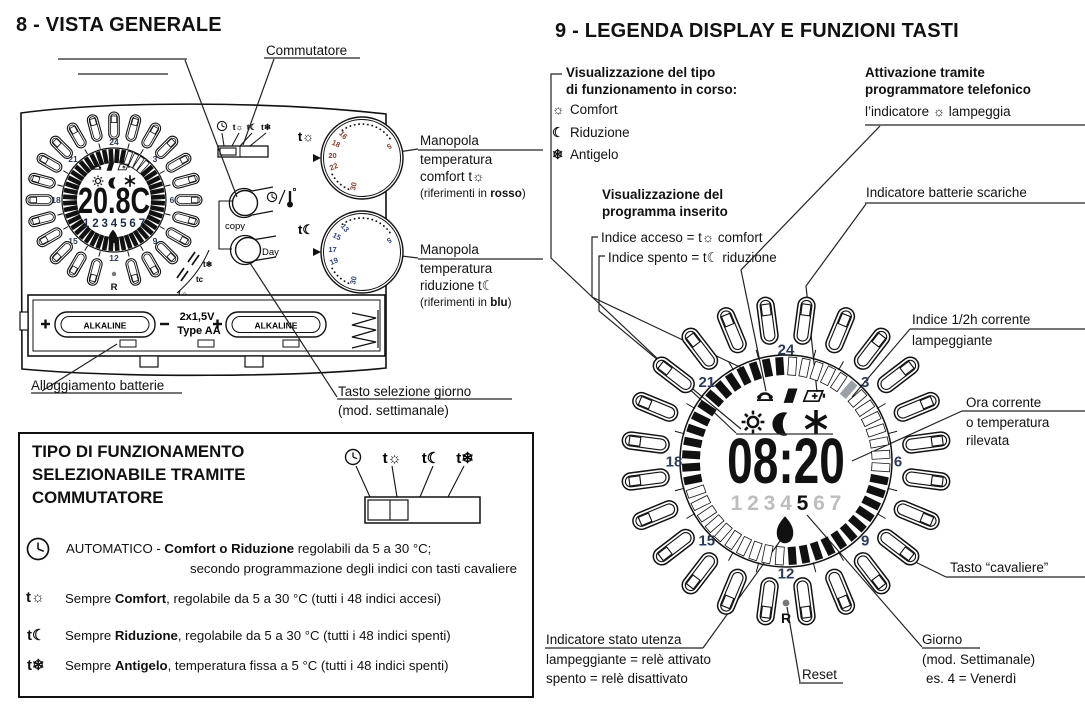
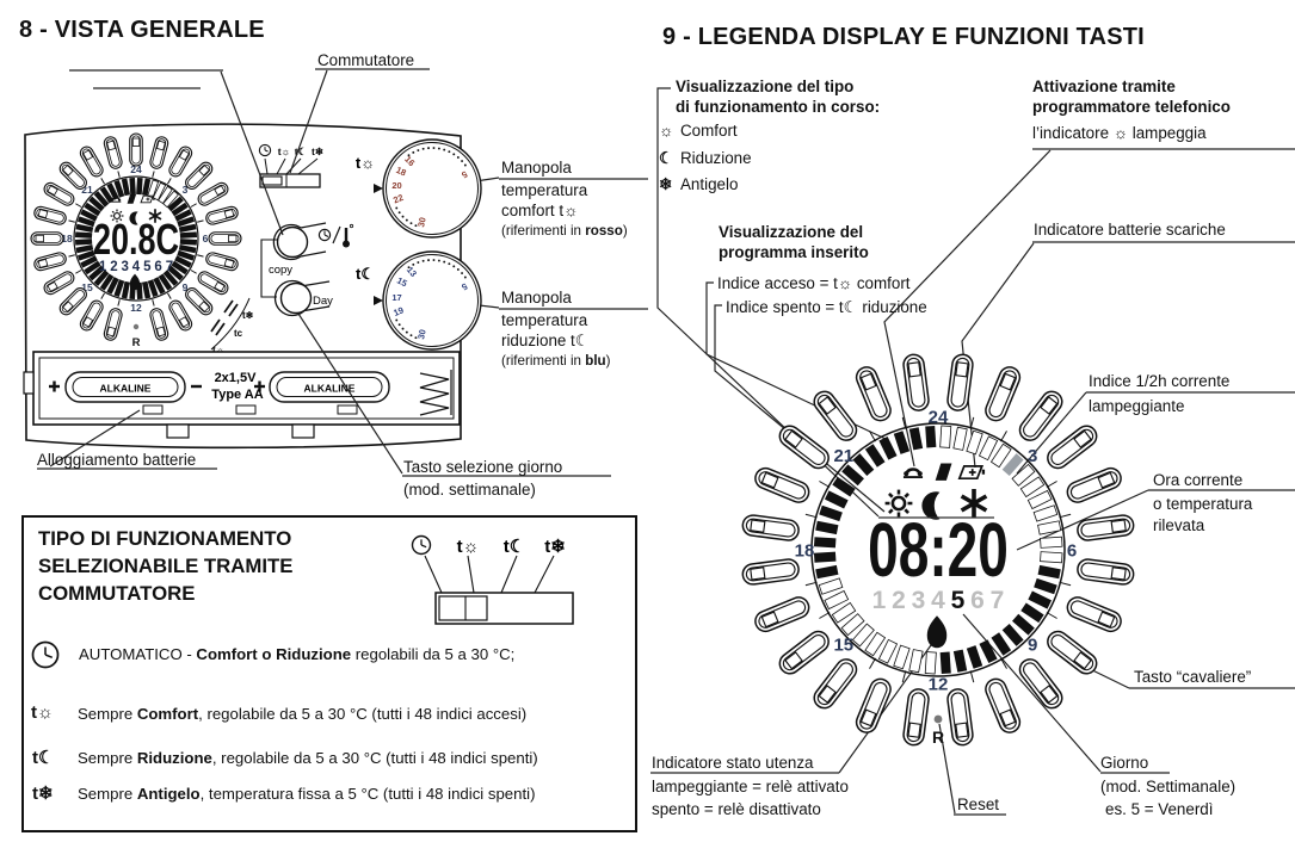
  t☼
  t☾
  t❄
  copy
  Day
  t❄
  tc
  t☼
  ALKALINE
  ALKALINE
  2x1,5V
  Type AA
  t☼
  t☾
  t☼
  t☾
  t❄
  24
  3
  6
  9
  12
  15
  18
  21
  20.8C
  1
  2
  3
  4
  5
  6
  7
  R
  24
  3
  6
  9
  12
  15
  18
  21
  08:20
  1
  2
  3
  4
  5
  6
  7
  R
  20
  17
  8 - VISTA GENERALE
  9 - LEGENDA DISPLAY E FUNZIONI TASTI
  Commutatore
  Manopola
  temperatura
  comfort t☼
  (riferimenti in rosso)
  Manopola
  temperatura
  riduzione t☾
  (riferimenti in blu)
  Alloggiamento batterie
  Tasto selezione giorno
  (mod. settimanale)
  TIPO DI FUNZIONAMENTO
  SELEZIONABILE TRAMITE
  COMMUTATORE
  AUTOMATICO - Comfort o Riduzione regolabili da 5 a 30 °C;
- secondo programmazione degli indici con tasti cavaliere
  t☼
  Sempre Comfort, regolabile da 5 a 30 °C (tutti i 48 indici accesi)
  t☾
  Sempre Riduzione, regolabile da 5 a 30 °C (tutti i 48 indici spenti)
  t❄
  Sempre Antigelo, temperatura fissa a 5 °C (tutti i 48 indici spenti)
  Visualizzazione del tipo
  di funzionamento in corso:
  ☼ Comfort
  ☾ Riduzione
  ❄ Antigelo
  Attivazione tramite
  programmatore telefonico
  l’indicatore ☼ lampeggia
  Indicatore batterie scariche
  Visualizzazione del
  programma inserito
  Indice acceso = t☼ comfort
  Indice spento = t☾ riduzione
  Indice 1/2h corrente
  lampeggiante
  Ora corrente
  o temperatura
  rilevata
  Tasto “cavaliere”
  Giorno
  (mod. Settimanale)
- es. 4 = Venerdì
+ es. 5 = Venerdì
  Reset
  Indicatore stato utenza
  lampeggiante = relè attivato
  spento = relè disattivato
